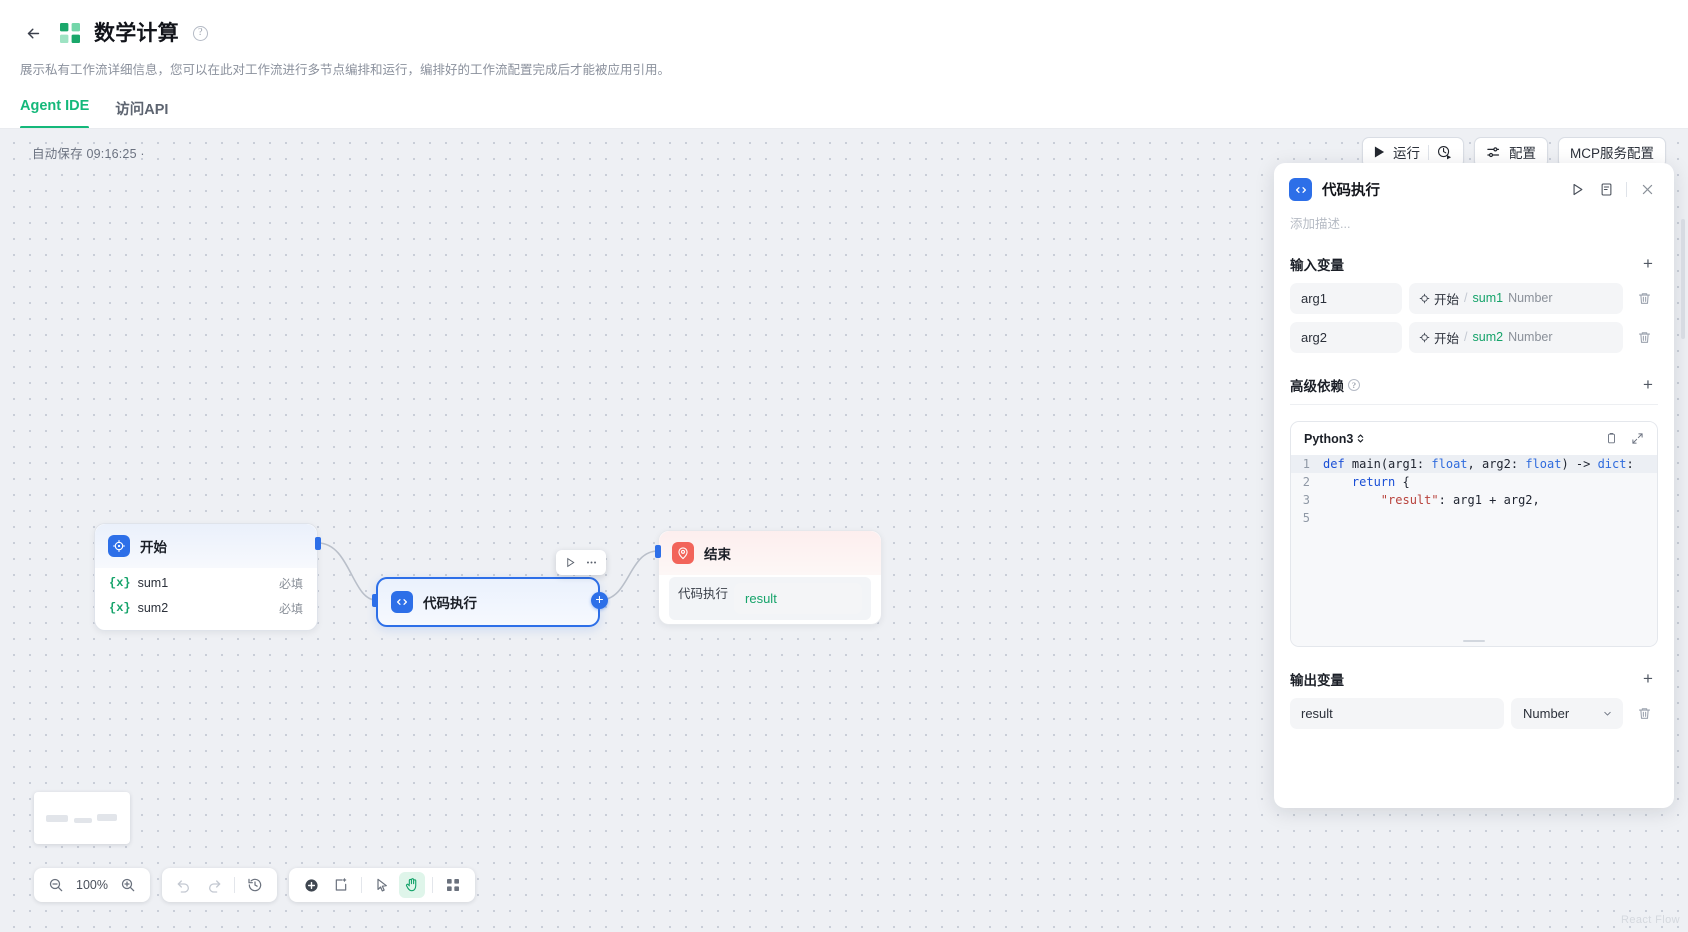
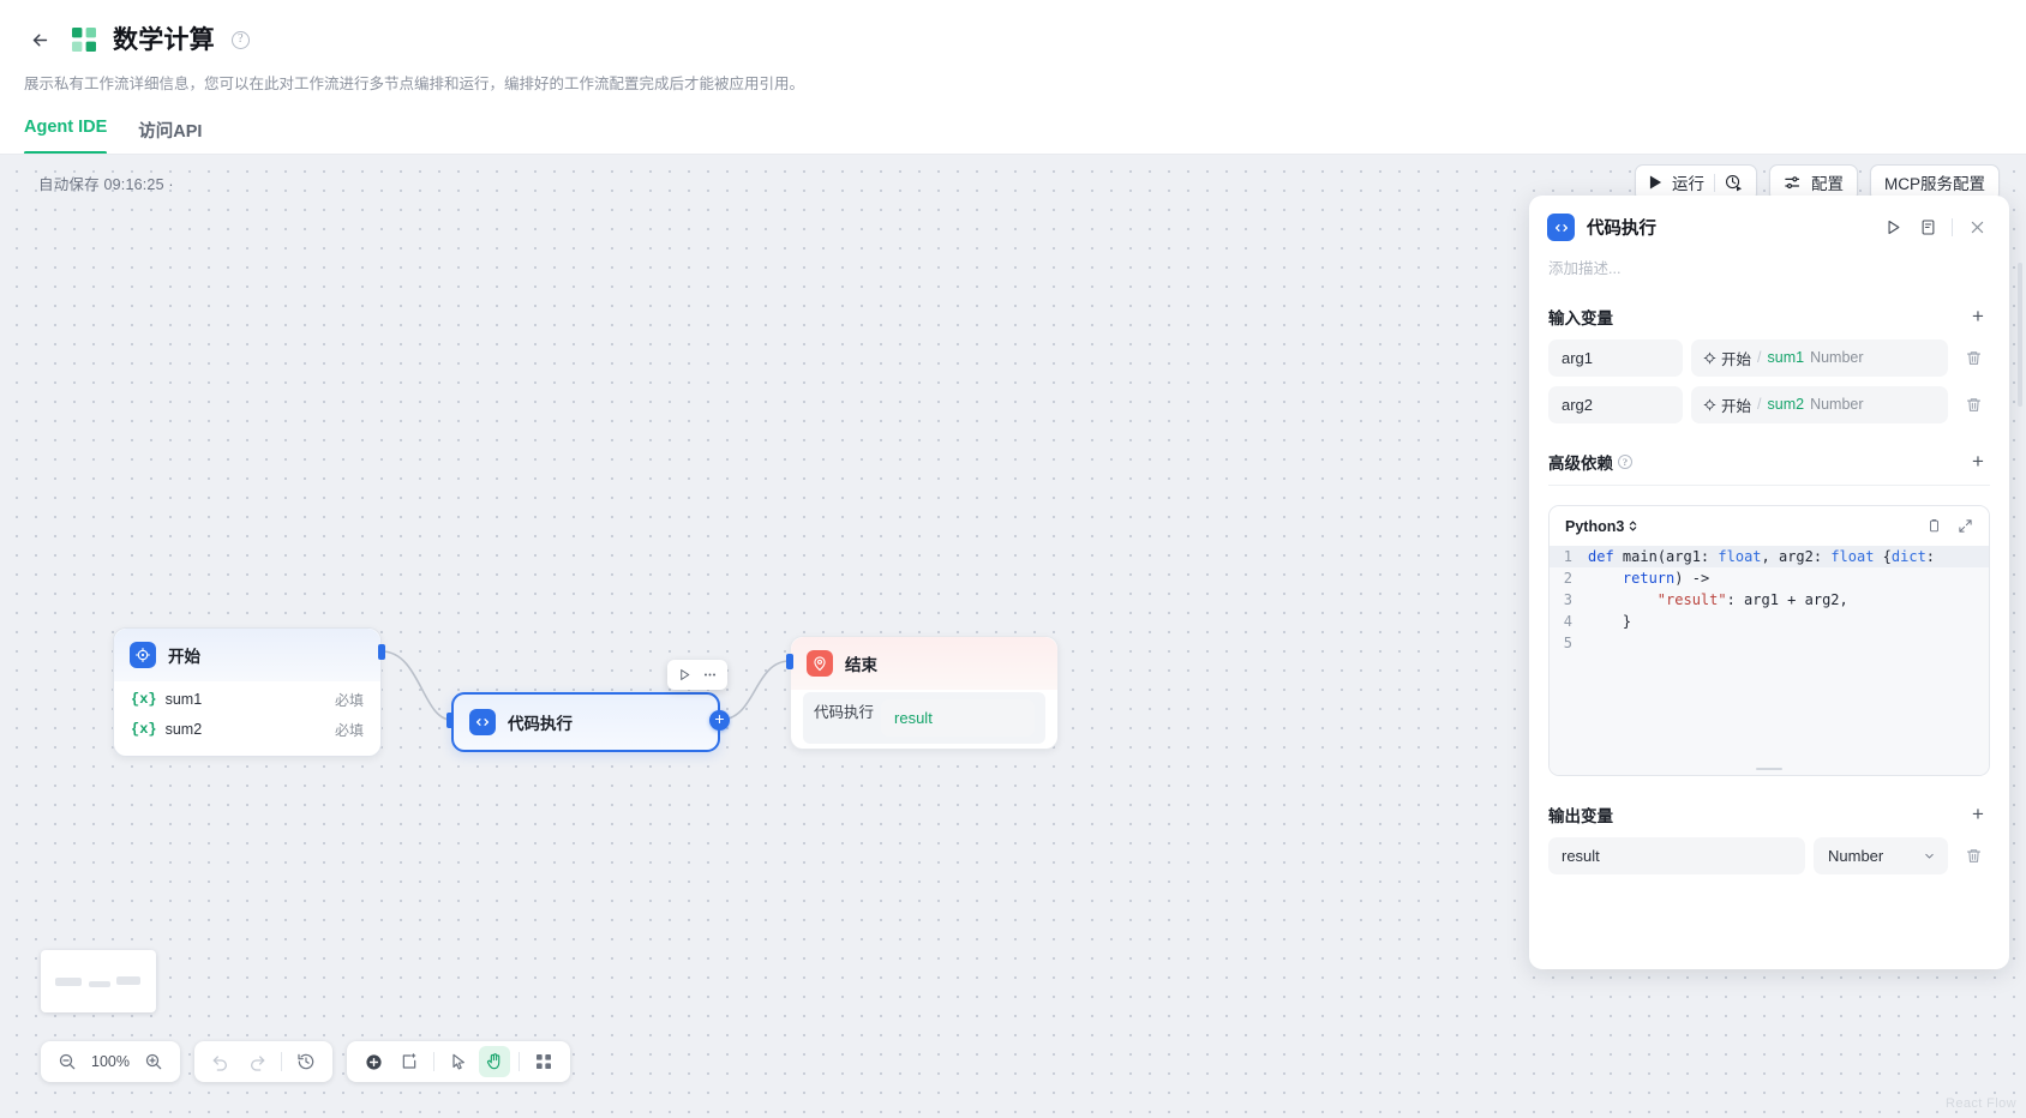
  数学计算
  ?
  展示私有工作流详细信息，您可以在此对工作流进行多节点编排和运行，编排好的工作流配置完成后才能被应用引用。
  Agent IDE
  访问API
  自动保存 09:16:25 ·
  运行
  配置
  MCP服务配置
  开始
  {x}
  sum1
  必填
  {x}
  sum2
  必填
  代码执行
  +
  结束
  代码执行
  result
  100%
  React Flow
  代码执行
  添加描述...
  输入变量
  +
  arg1
  开始
  /
  sum1
  Number
  arg2
  开始
  /
  sum2
  Number
  高级依赖
  ?
  +
  Python3
  1
- def main(arg1: float, arg2: float) -> dict:
+ def main(arg1: float, arg2: float {dict:
  2
- return {
+ return) ->
  3
  "result": arg1 + arg2,
+ 4
+ }
  5
  输出变量
  +
  result
  Number
